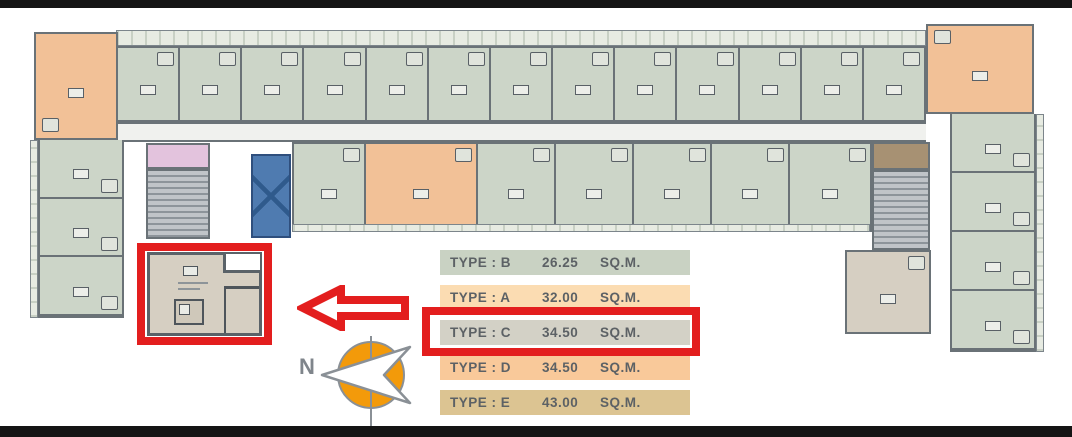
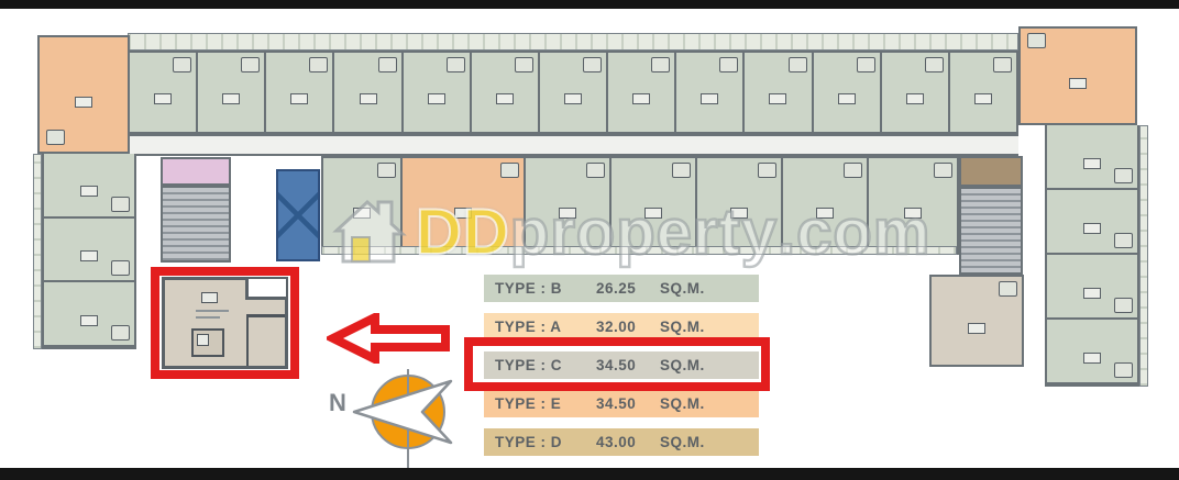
+ DD
+ property
+ .com
  N
  TYPE : B
  26.25
  SQ.M.
  TYPE : A
  32.00
  SQ.M.
  TYPE : C
  34.50
  SQ.M.
- TYPE : D
+ TYPE : E
  34.50
  SQ.M.
- TYPE : E
+ TYPE : D
  43.00
  SQ.M.
